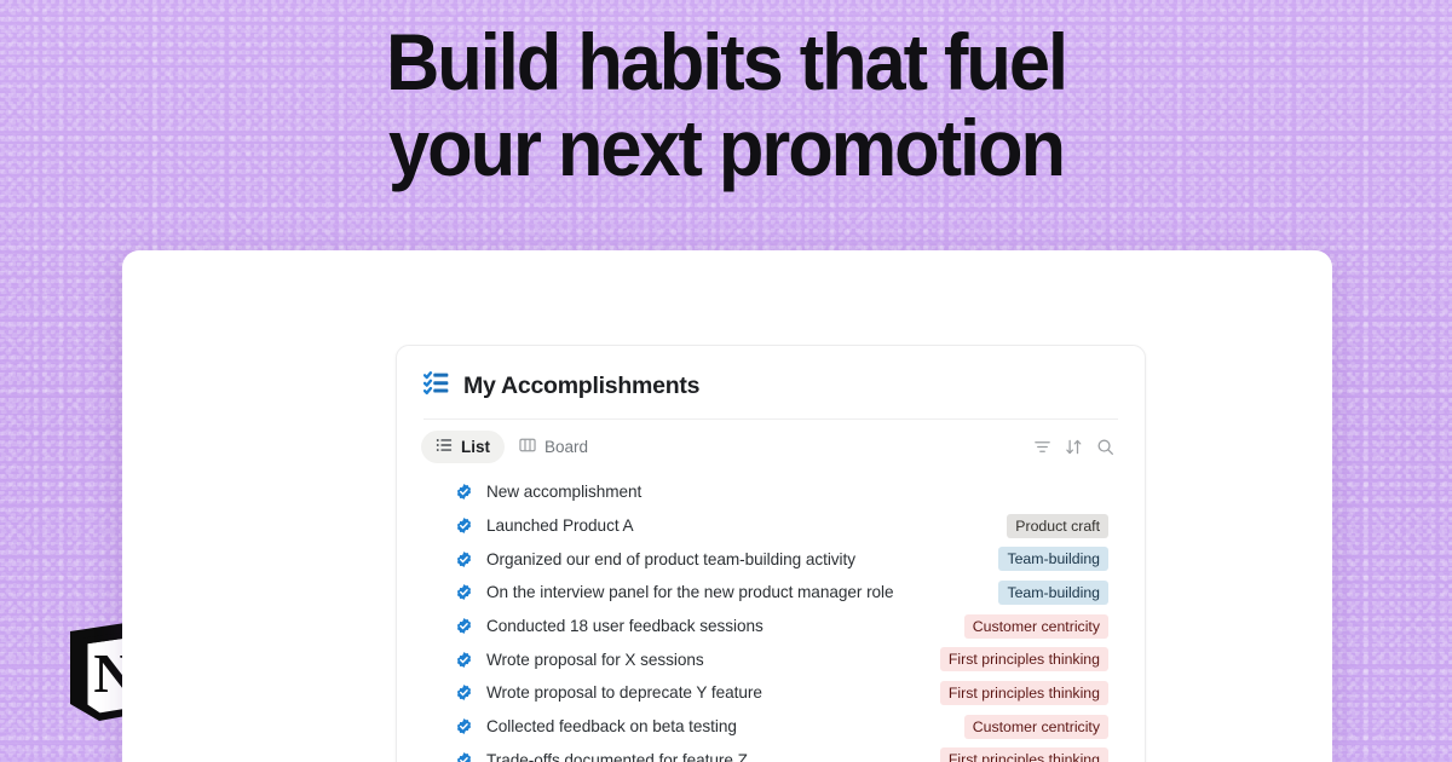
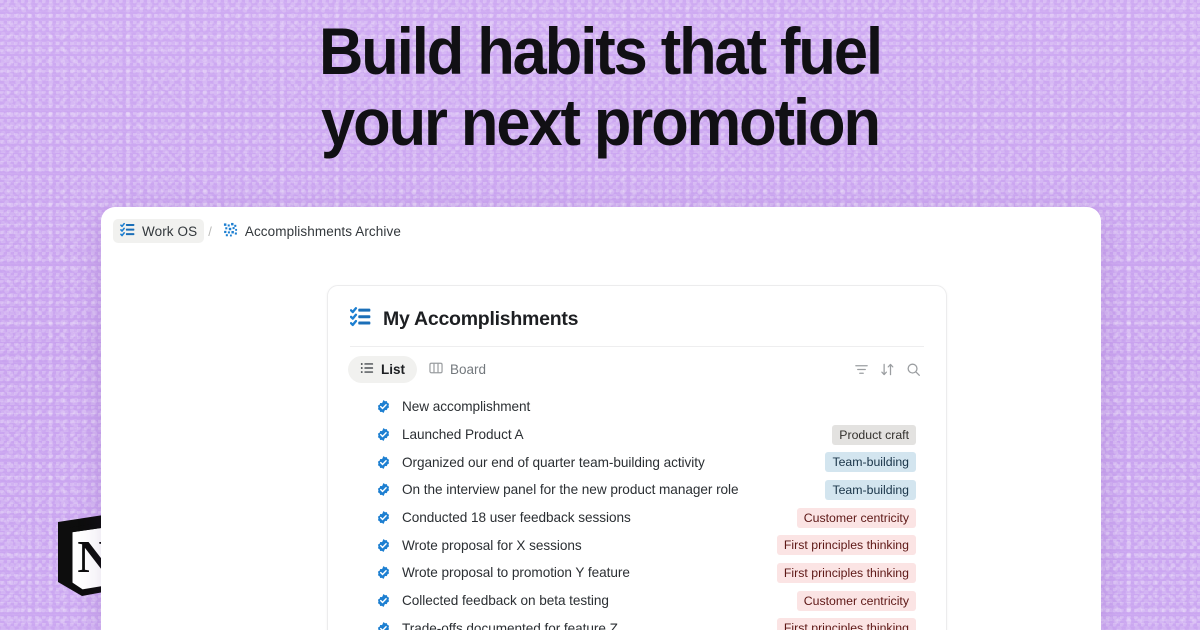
  Build habits that fuel
  your next promotion
  N
+ Work OS
+ /
+ Accomplishments Archive
  My Accomplishments
  List
  Board
  New accomplishment
  Launched Product A
  Product craft
- Organized our end of product team-building activity
+ Organized our end of quarter team-building activity
  Team-building
  On the interview panel for the new product manager role
  Team-building
  Conducted 18 user feedback sessions
  Customer centricity
  Wrote proposal for X sessions
  First principles thinking
- Wrote proposal to deprecate Y feature
+ Wrote proposal to promotion Y feature
  First principles thinking
  Collected feedback on beta testing
  Customer centricity
  Trade-offs documented for feature Z
  First principles thinking
